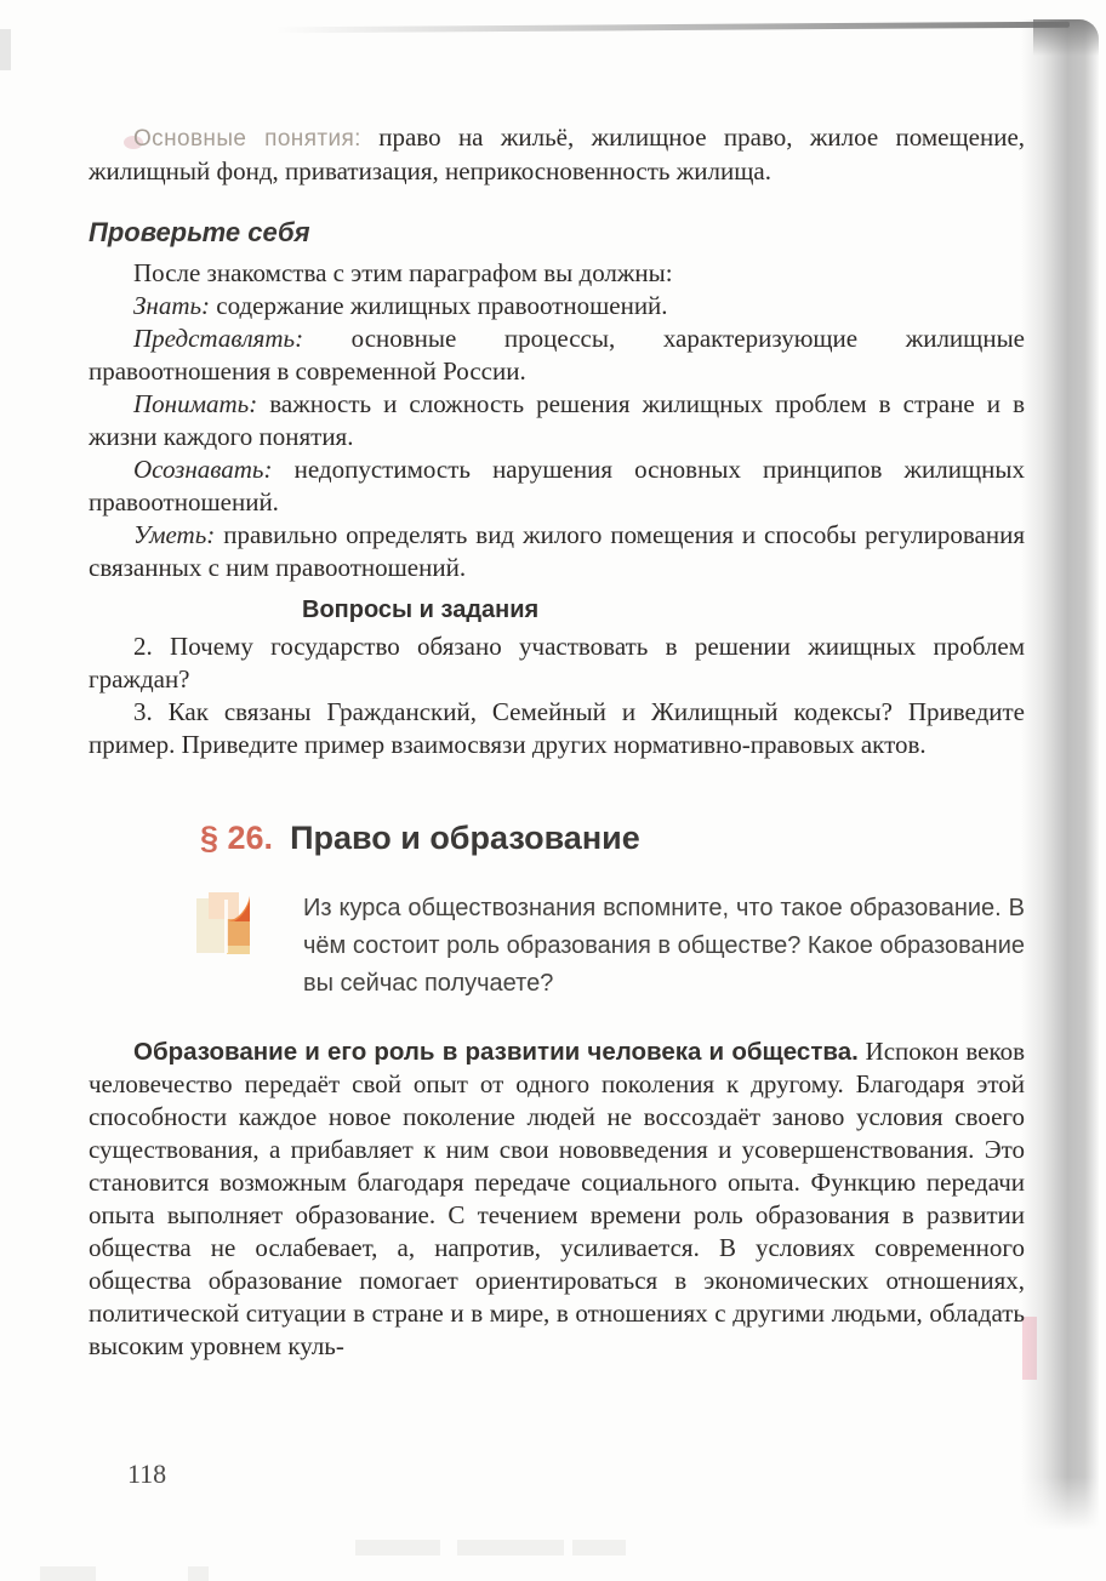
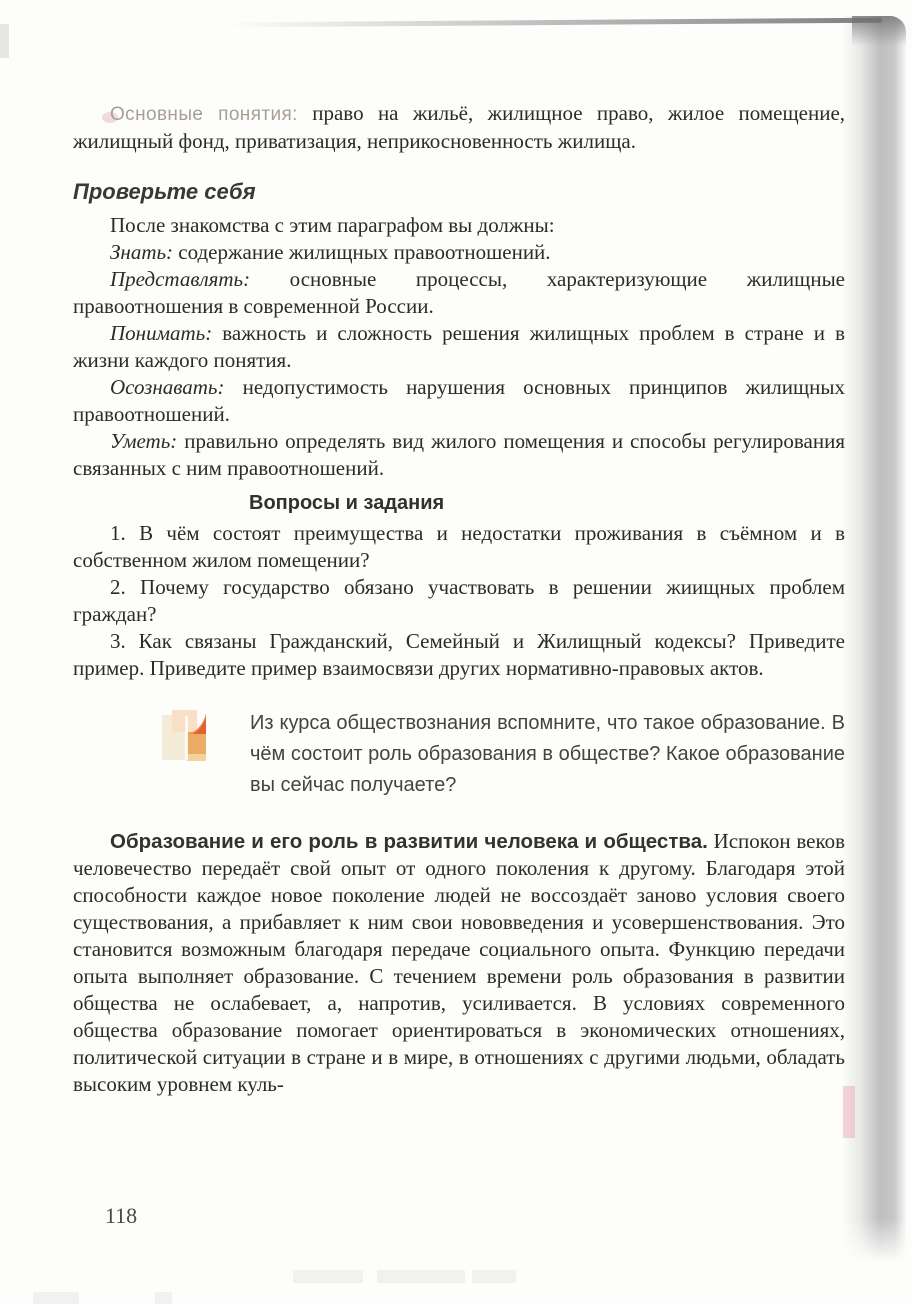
  Основные понятия: право на жильё, жилищное право, жилое помещение жилищный фонд, приватизация, неприкосновенность жилища.
  Проверьте себя
  После знакомства с этим параграфом вы должны:
  Знать: содержание жилищных правоотношений.
  Представлять: основные процессы, характеризующие жилищные правоотношения в современной России.
  Понимать: важность и сложность решения жилищных проблем в стране и в жизни каждого понятия.
  Осознавать: недопустимость нарушения основных принципов жилищных правоотношений.
  Уметь: правильно определять вид жилого помещения и способы регулирования связанных с ним правоотношений.
  Вопросы и задания
+ 1. В чём состоят преимущества и недостатки проживания в съёмном и в собственном жилом помещении?
  2. Почему государство обязано участвовать в решении жиищных проблем граждан?
  3. Как связаны Гражданский, Семейный и Жилищный кодексы? Приведите пример. Приведите пример взаимосвязи других нормативно-правовых актов.
- § 26. Право и образование
  Из курса обществознания вспомните, что такое образование. В чём состоит роль образования в обществе? Какое образование вы сейчас получаете?
  Образование и его роль в развитии человека и общества. Испокон веков человечество передаёт свой опыт от одного поколения к другому. Благодаря этой способности каждое новое поколение людей не воссоздаёт заново условия своего существования, а прибавляет к ним свои нововведения и усовершенствования. Это становится возможным благодаря передаче социального опыта. Функцию передачи опыта выполняет образование. С течением времени роль образования в развитии общества не ослабевает, а, напротив, усиливается. В условиях современного общества образование помогает ориентироваться в экономических отношениях политической ситуации в стране и в мире, в отношениях с другими людьми, обладать высоким уровнем куль-
  118
